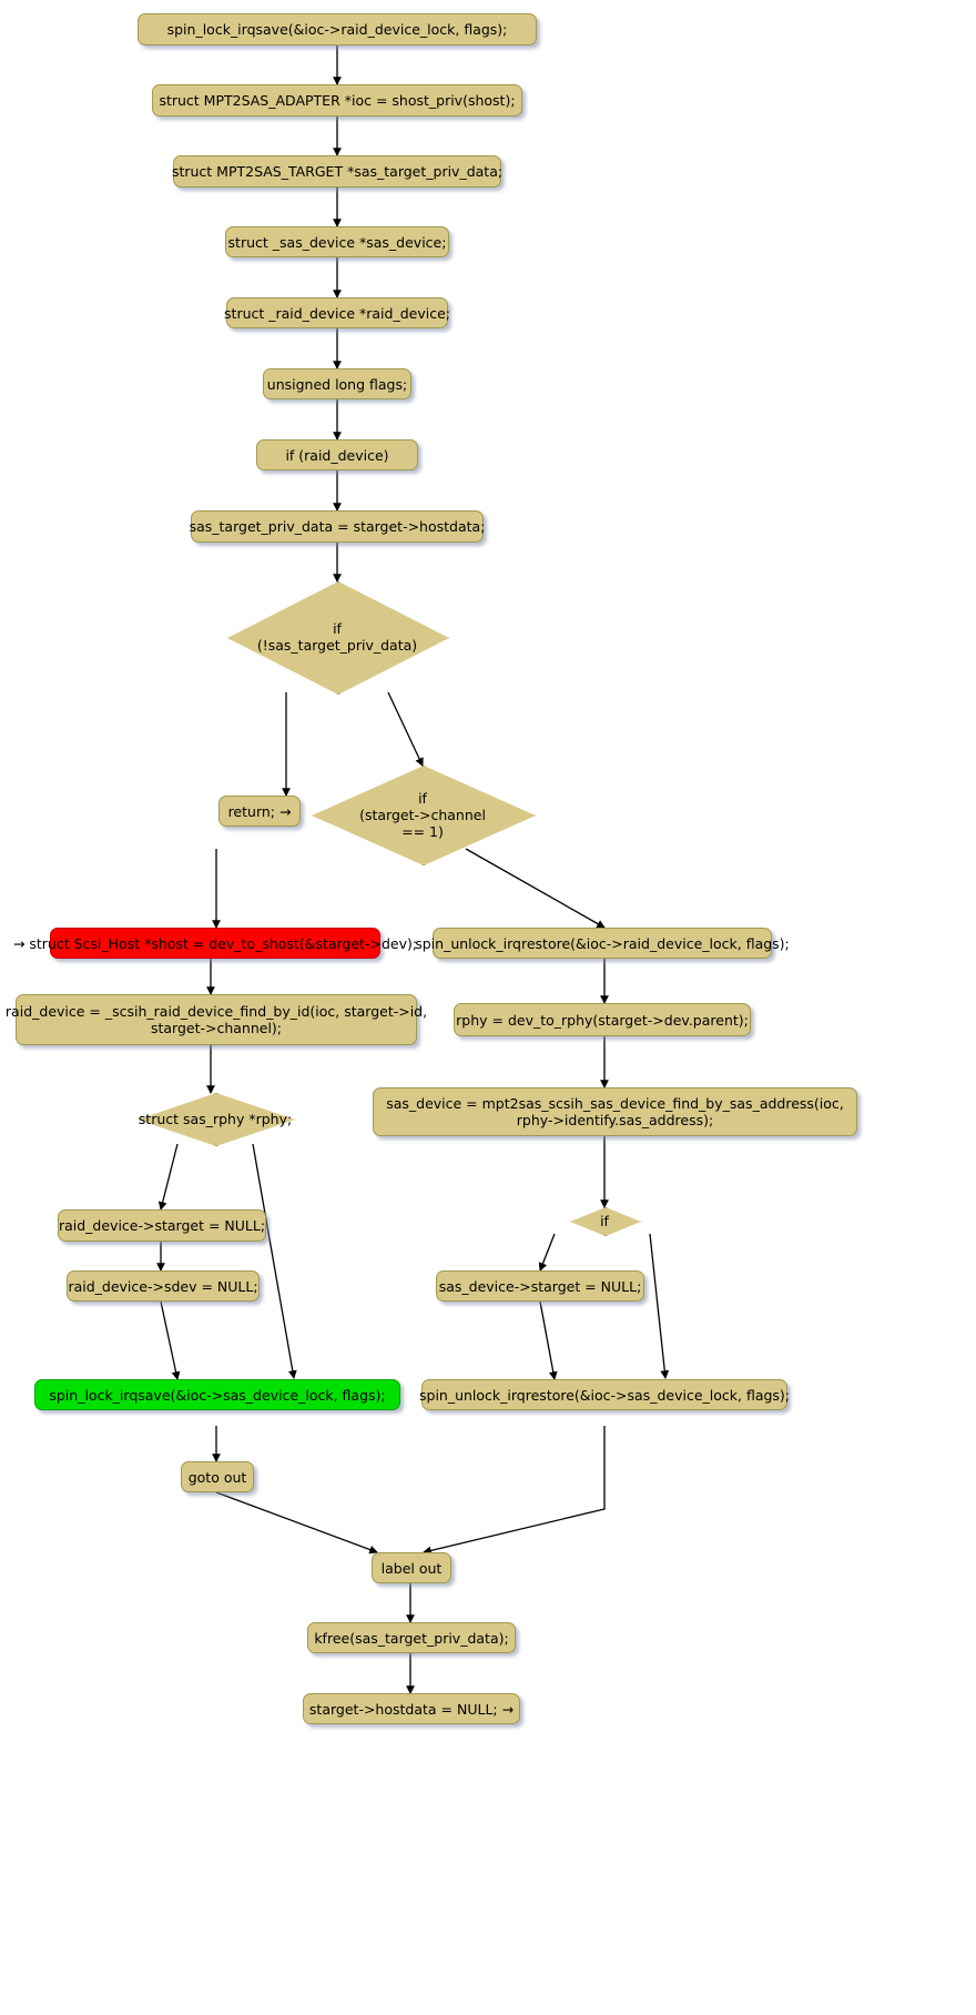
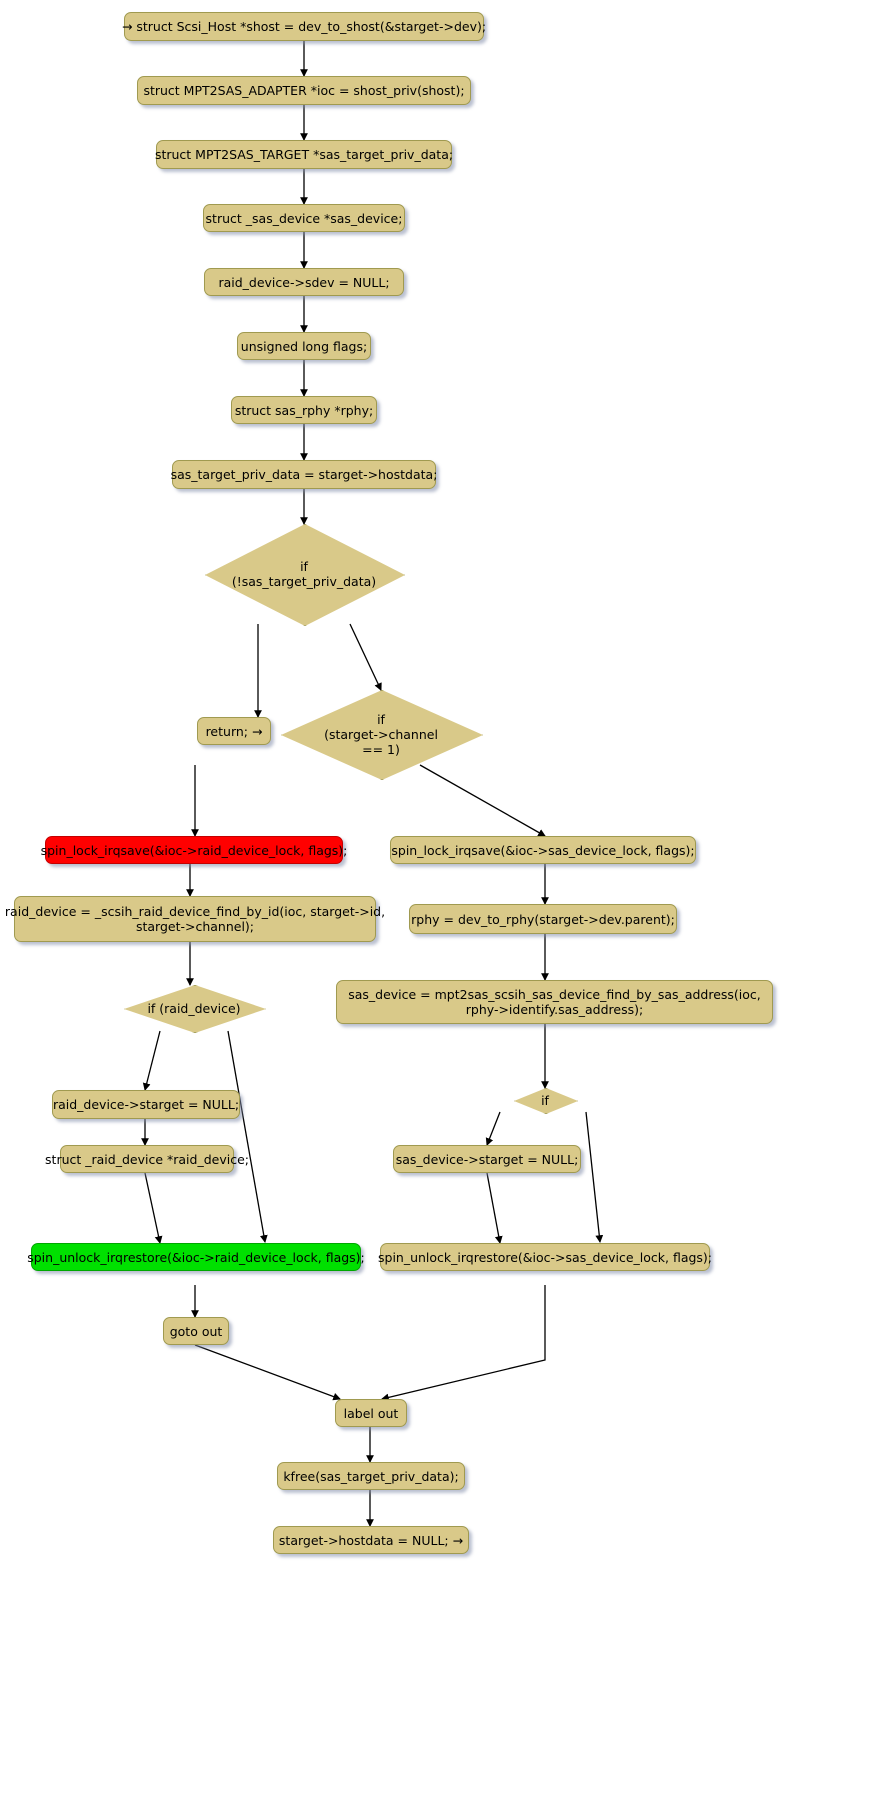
- spin_lock_irqsave(&ioc->raid_device_lock, flags);
+ → struct Scsi_Host *shost = dev_to_shost(&starget->dev);
  struct MPT2SAS_ADAPTER *ioc = shost_priv(shost);
  struct MPT2SAS_TARGET *sas_target_priv_data;
  struct _sas_device *sas_device;
- struct _raid_device *raid_device;
+ raid_device->sdev = NULL;
  unsigned long flags;
- if (raid_device)
+ struct sas_rphy *rphy;
  sas_target_priv_data = starget->hostdata;
  if
  (!sas_target_priv_data)
  return; →
  if
  (starget->channel
  == 1)
- → struct Scsi_Host *shost = dev_to_shost(&starget->dev);
+ spin_lock_irqsave(&ioc->raid_device_lock, flags);
  raid_device = _scsih_raid_device_find_by_id(ioc, starget->id,
  starget->channel);
- struct sas_rphy *rphy;
+ if (raid_device)
  raid_device->starget = NULL;
- raid_device->sdev = NULL;
+ struct _raid_device *raid_device;
- spin_lock_irqsave(&ioc->sas_device_lock, flags);
+ spin_unlock_irqrestore(&ioc->raid_device_lock, flags);
  goto out
- spin_unlock_irqrestore(&ioc->raid_device_lock, flags);
+ spin_lock_irqsave(&ioc->sas_device_lock, flags);
  rphy = dev_to_rphy(starget->dev.parent);
  sas_device = mpt2sas_scsih_sas_device_find_by_sas_address(ioc,
  rphy->identify.sas_address);
  if
  sas_device->starget = NULL;
  spin_unlock_irqrestore(&ioc->sas_device_lock, flags);
  label out
  kfree(sas_target_priv_data);
  starget->hostdata = NULL; →
